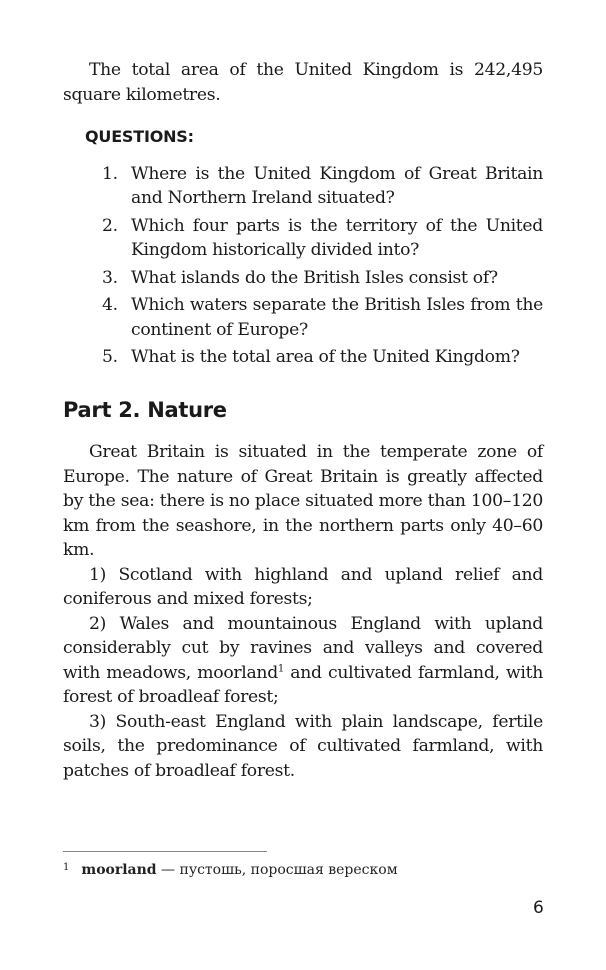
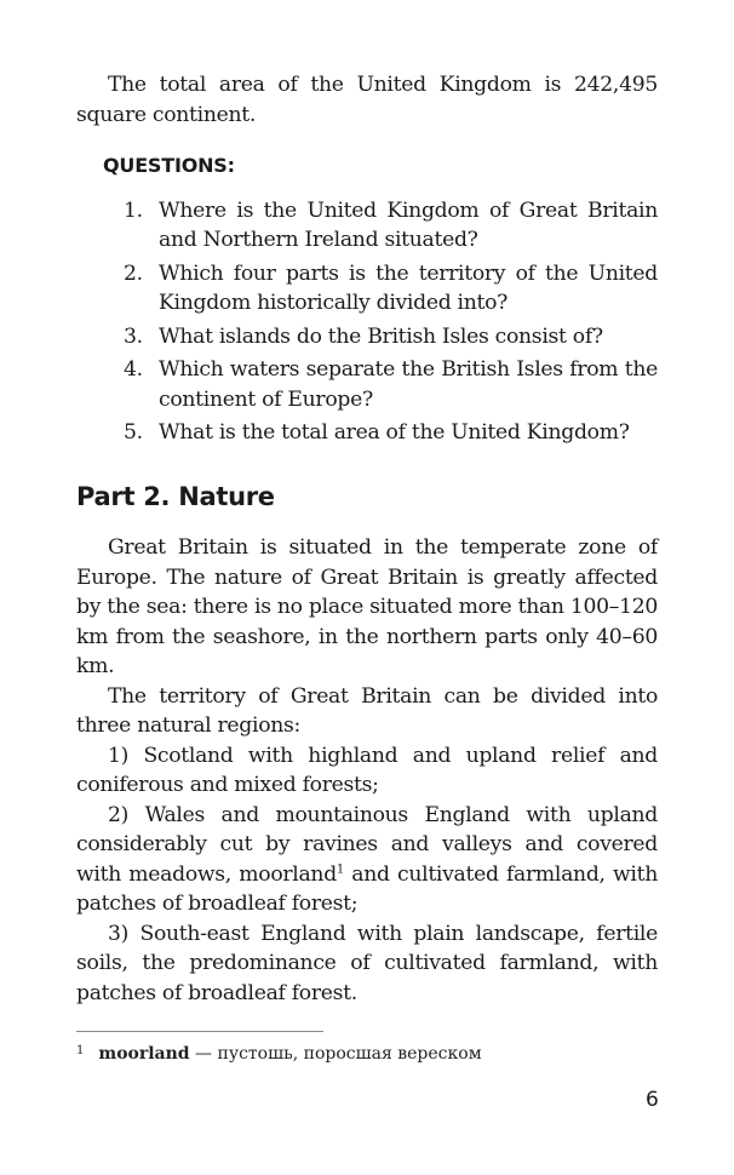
- The total area of the United Kingdom is 242,495 square kilometres.
+ The total area of the United Kingdom is 242,495 square continent.
  QUESTIONS:
  1.
  Where is the United Kingdom of Great Britain and Northern Ireland situated?
  2.
  Which four parts is the territory of the United Kingdom historically divided into?
  3.
  What islands do the British Isles consist of?
  4.
  Which waters separate the British Isles from the continent of Europe?
  5.
  What is the total area of the United Kingdom?
  Part 2. Nature
  Great Britain is situated in the temperate zone of Europe. The nature of Great Britain is greatly affected by the sea: there is no place situated more than 100–120 km from the seashore, in the northern parts only 40–60 km.
+ The territory of Great Britain can be divided into three natural regions:
  1) Scotland with highland and upland relief and coniferous and mixed forests;
- 2) Wales and mountainous England with upland considerably cut by ravines and valleys and covered with meadows, moorland1 and cultivated farmland, with forest of broadleaf forest;
+ 2) Wales and mountainous England with upland considerably cut by ravines and valleys and covered with meadows, moorland1 and cultivated farmland, with patches of broadleaf forest;
  3) South-east England with plain landscape, fertile soils, the predominance of cultivated farmland, with patches of broadleaf forest.
  1 moorland — пустошь, поросшая вереском
  6
